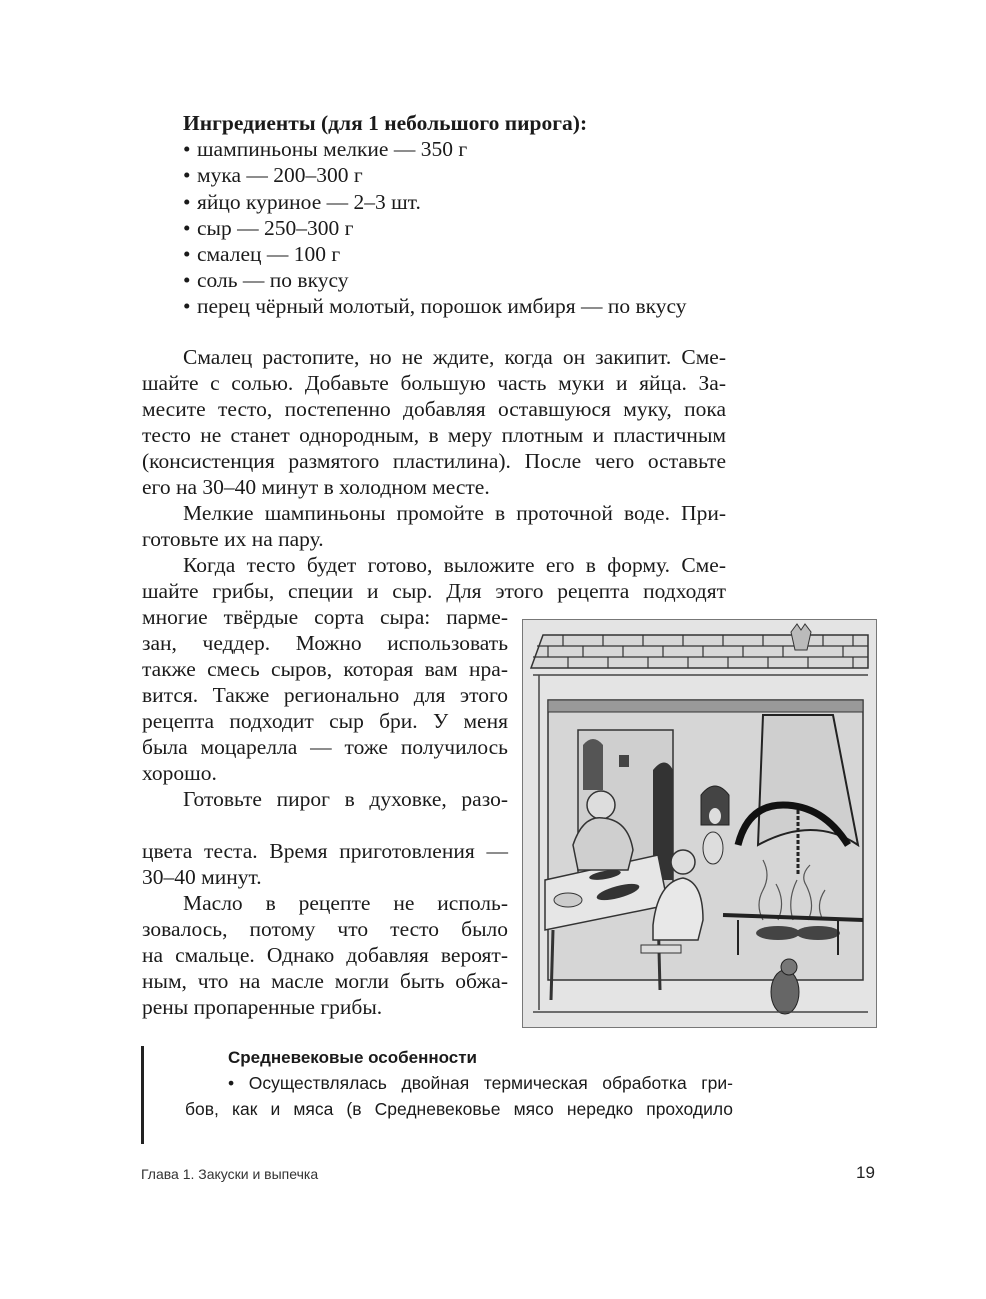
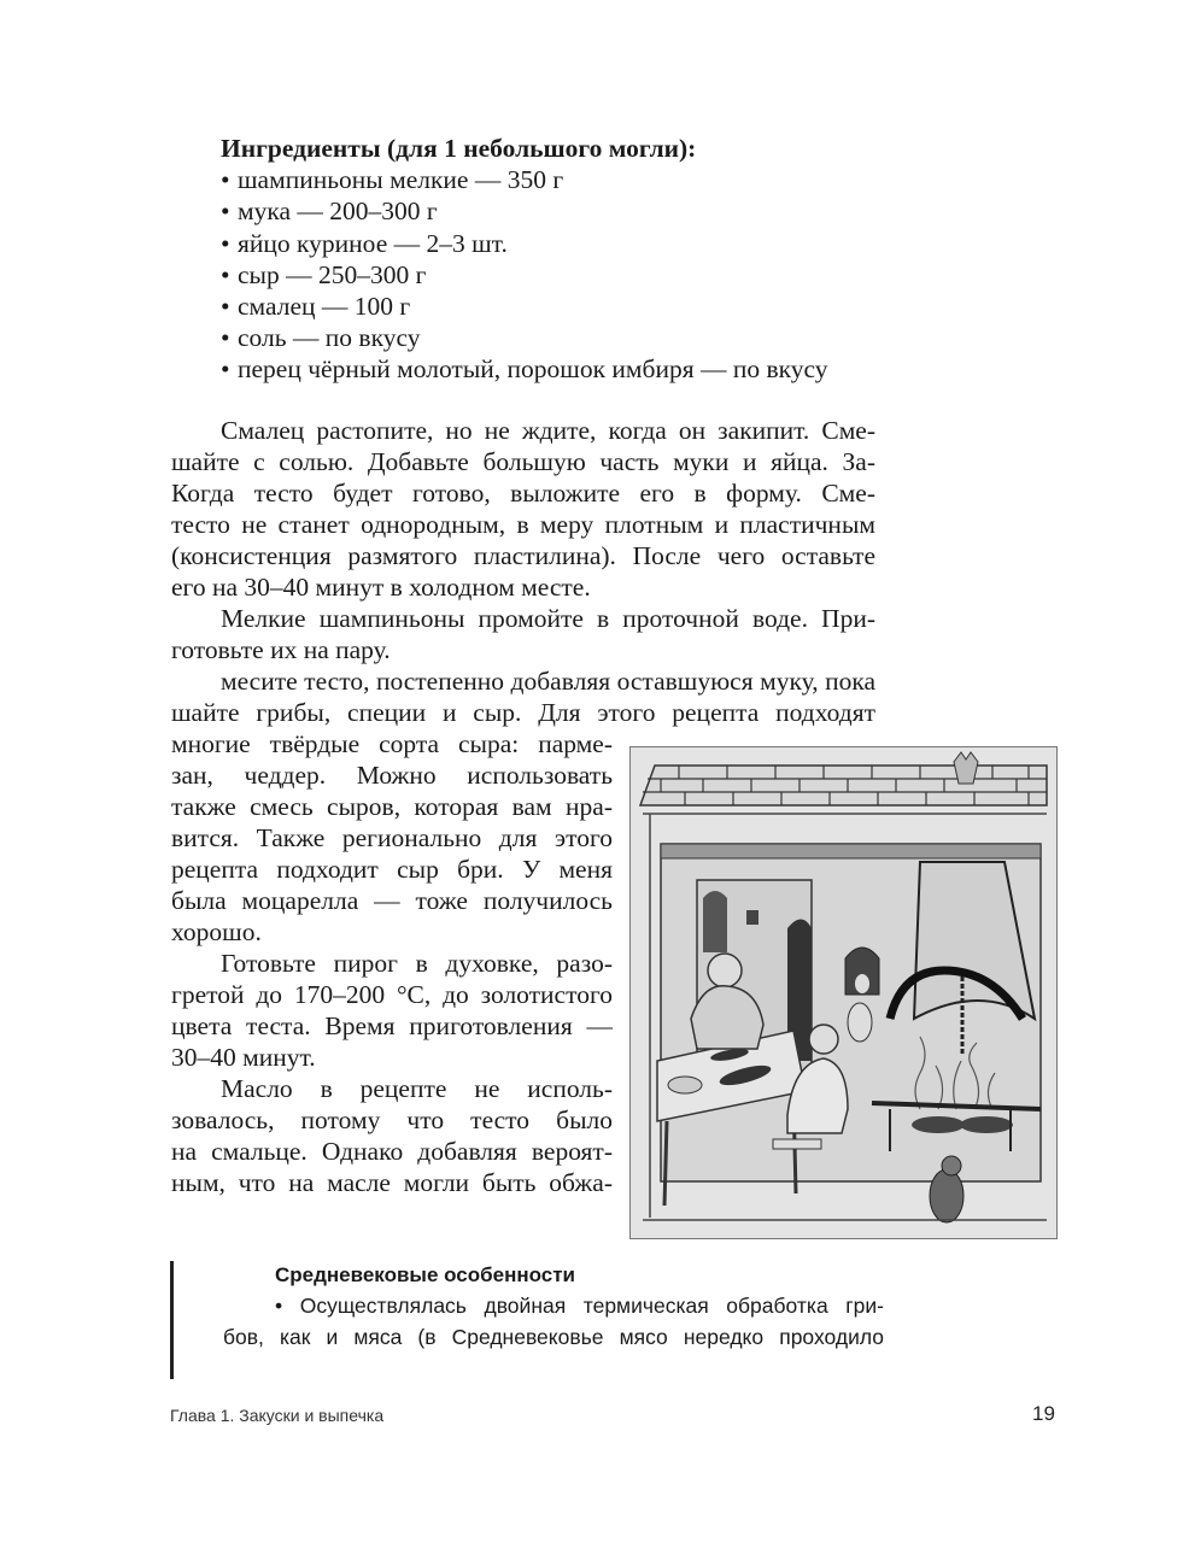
- Ингредиенты (для 1 небольшого пирога):
+ Ингредиенты (для 1 небольшого могли):
  • шампиньоны мелкие — 350 г
  • мука — 200–300 г
  • яйцо куриное — 2–3 шт.
  • сыр — 250–300 г
  • смалец — 100 г
  • соль — по вкусу
  • перец чёрный молотый, порошок имбиря — по вкусу
  Смалец растопите, но не ждите, когда он закипит. Сме-
  шайте с солью. Добавьте большую часть муки и яйца. За-
- месите тесто, постепенно добавляя оставшуюся муку, пока
+ Когда тесто будет готово, выложите его в форму. Сме-
  тесто не станет однородным, в меру плотным и пластичным
  (консистенция размятого пластилина). После чего оставьте
  его на 30–40 минут в холодном месте.
  Мелкие шампиньоны промойте в проточной воде. При-
  готовьте их на пару.
- Когда тесто будет готово, выложите его в форму. Сме-
+ месите тесто, постепенно добавляя оставшуюся муку, пока
  шайте грибы, специи и сыр. Для этого рецепта подходят
  многие твёрдые сорта сыра: парме-
  зан, чеддер. Можно использовать
  также смесь сыров, которая вам нра-
  вится. Также регионально для этого
  рецепта подходит сыр бри. У меня
  была моцарелла — тоже получилось
  хорошо.
  Готовьте пирог в духовке, разо-
+ гретой до 170–200 °C, до золотистого
  цвета теста. Время приготовления —
  30–40 минут.
  Масло в рецепте не исполь-
  зовалось, потому что тесто было
  на смальце. Однако добавляя вероят-
  ным, что на масле могли быть обжа-
- рены пропаренные грибы.
  Средневековые особенности
  • Осуществлялась двойная термическая обработка гри-
  бов, как и мяса (в Средневековье мясо нередко проходило
  Глава 1. Закуски и выпечка
  19
